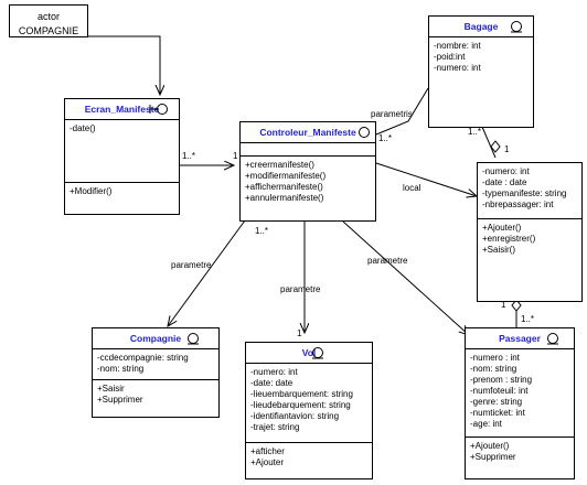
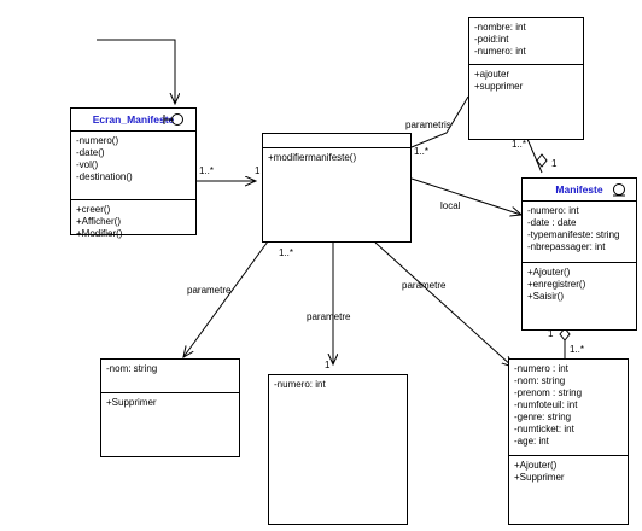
- actor
- COMPAGNIE
  Ecran_Manifes
+ -numero()
  -date()
+ -vol()
+ -destination()
+ +creer()
+ +Afficher()
  +Modifier()
- Controleur_Manifeste
- +creermanifeste()
  +modifiermanifeste()
- +affichermanifeste()
- +annulermanifeste()
- Bagage
  -nombre: int
  -poid:int
  -numero: int
+ +ajouter
+ +supprimer
+ Manifeste
  -numero: int
  -date : date
  -typemanifeste: string
  -nbrepassager: int
  +Ajouter()
  +enregistrer()
  +Saisir()
- Compagnie
- -ccdecompagnie: string
  -nom: string
- +Saisir
  +Supprimer
- Vol
  -numero: int
- -date: date
- -lieuembarquement: string
- -lieudebarquement: string
- -identifiantavion: string
- -trajet: string
- +afticher
- +Ajouter
- Passager
  -numero : int
  -nom: string
  -prenom : string
  -numfoteuil: int
  -genre: string
  -numticket: int
  -age: int
  +Ajouter()
  +Supprimer
  parametris
  local
  parametre
  parametre
  parametre
  1..*
  1
  1..*
  1
  1..*
  1..*
  1
  1
  1..*
